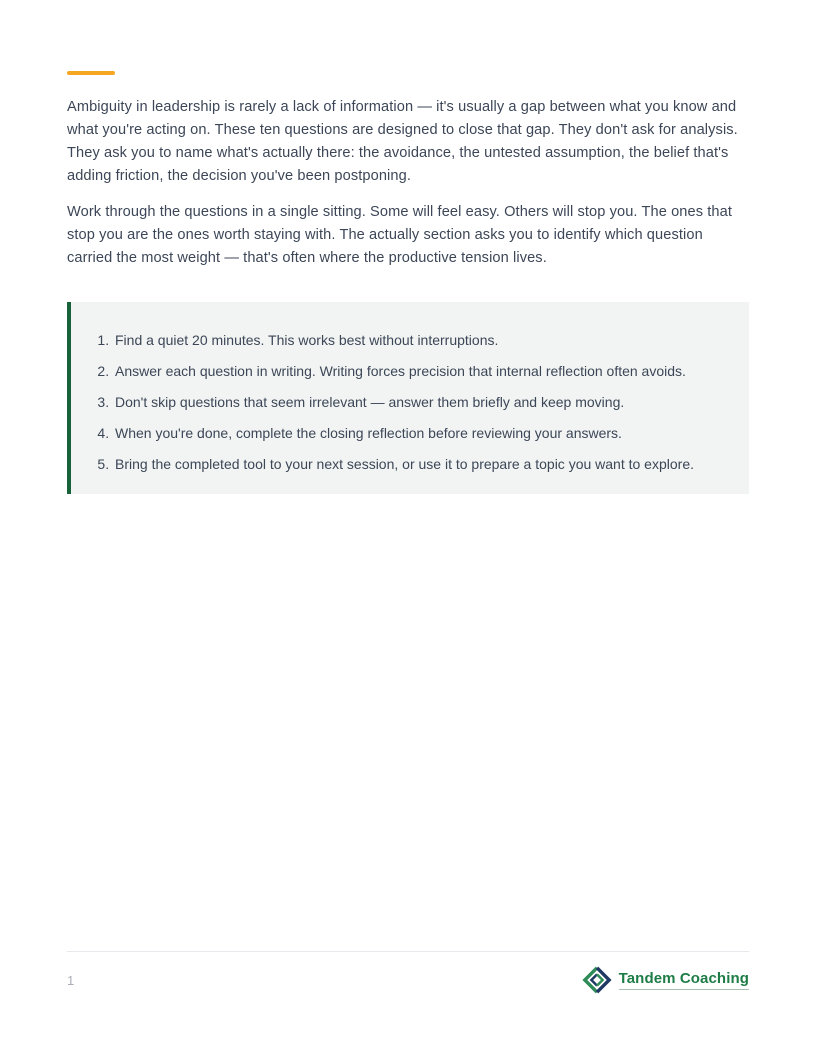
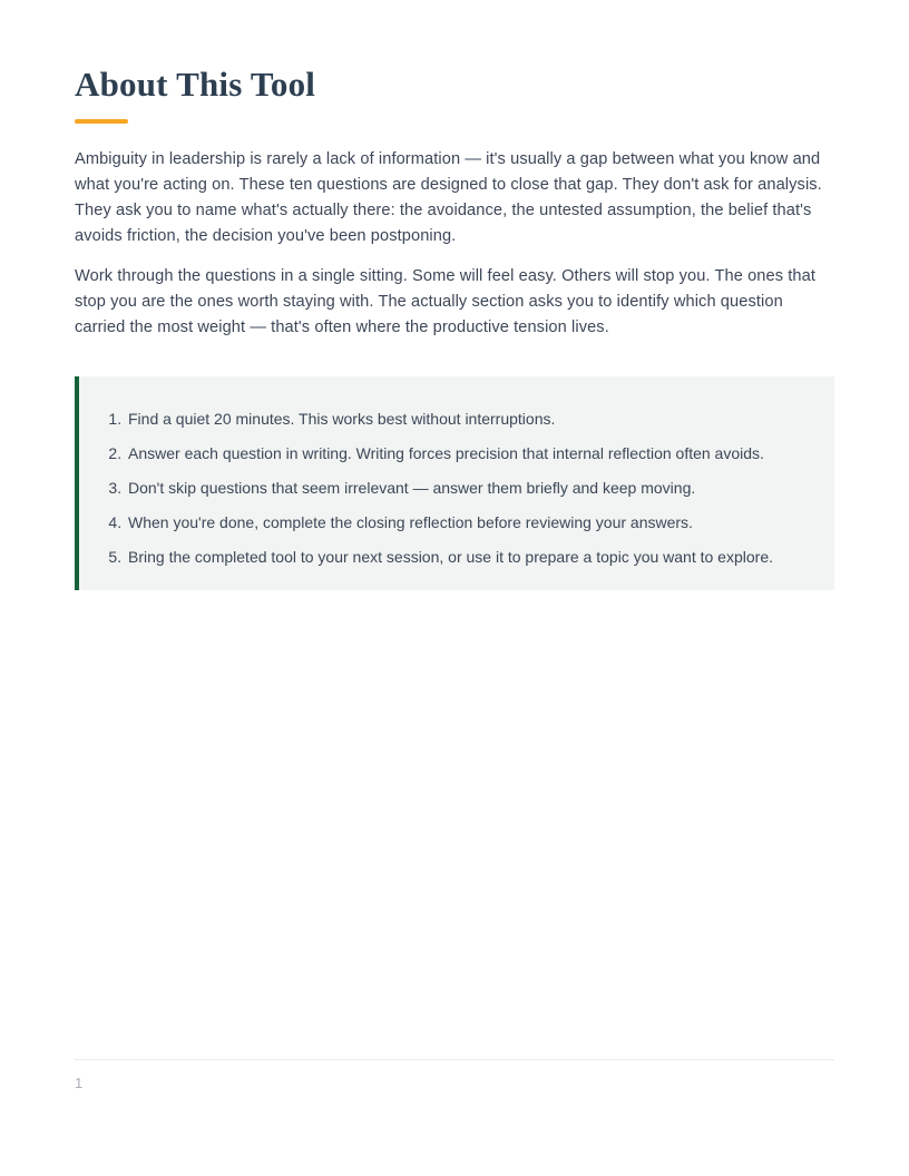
+ About This Tool
- Ambiguity in leadership is rarely a lack of information — it's usually a gap between what you know and what you're acting on. These ten questions are designed to close that gap. They don't ask for analysis. They ask you to name what's actually there: the avoidance, the untested assumption, the belief that's adding friction, the decision you've been postponing.
+ Ambiguity in leadership is rarely a lack of information — it's usually a gap between what you know and what you're acting on. These ten questions are designed to close that gap. They don't ask for analysis. They ask you to name what's actually there: the avoidance, the untested assumption, the belief that's avoids friction, the decision you've been postponing.
  Work through the questions in a single sitting. Some will feel easy. Others will stop you. The ones that stop you are the ones worth staying with. The actually section asks you to identify which question carried the most weight — that's often where the productive tension lives.
  Find a quiet 20 minutes. This works best without interruptions.
  Answer each question in writing. Writing forces precision that internal reflection often avoids.
  Don't skip questions that seem irrelevant — answer them briefly and keep moving.
  When you're done, complete the closing reflection before reviewing your answers.
  Bring the completed tool to your next session, or use it to prepare a topic you want to explore.
  1
- Tandem Coaching
